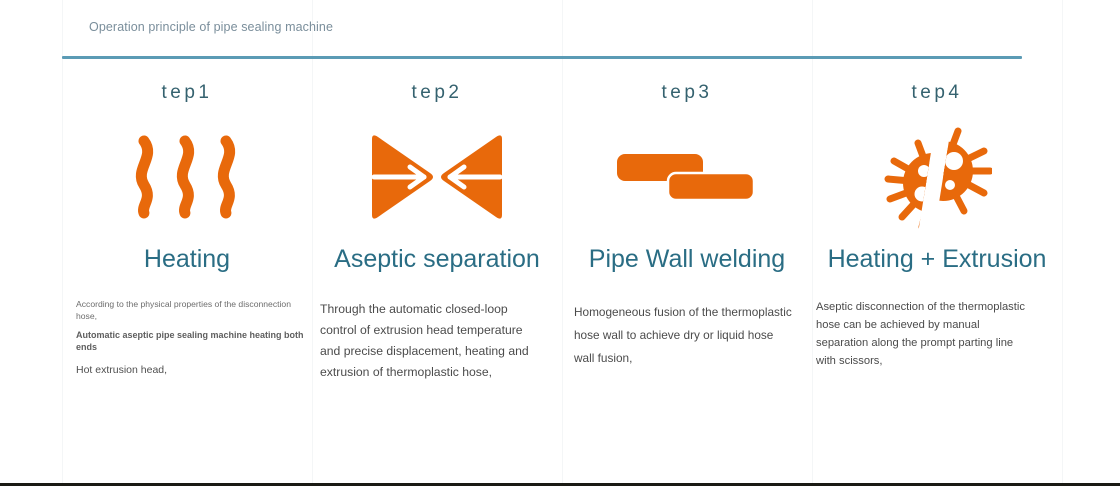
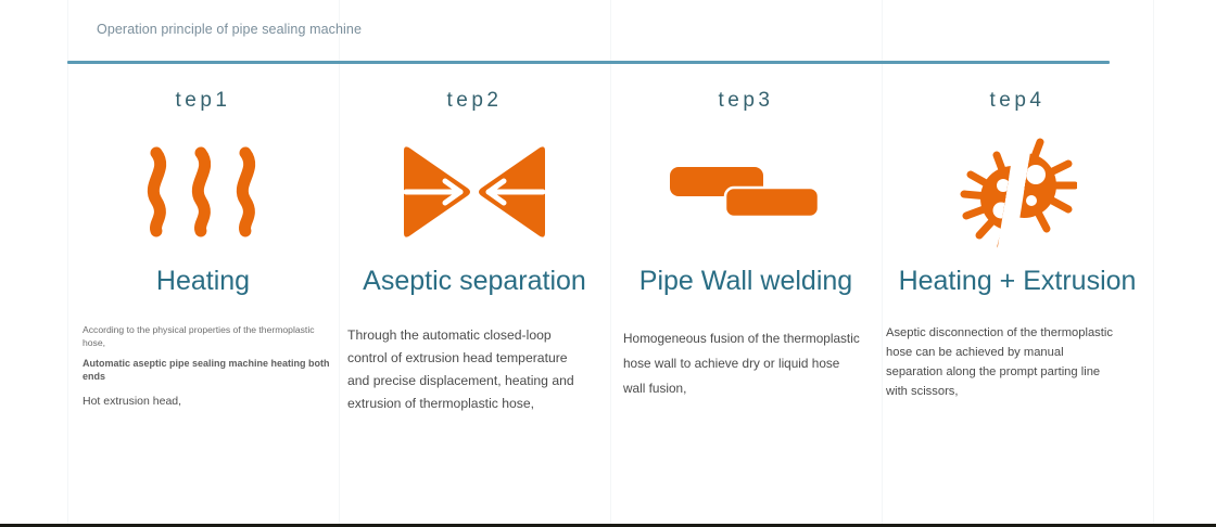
  Operation principle of pipe sealing machine
  tep1
  Heating
- According to the physical properties of the disconnection hose,
+ According to the physical properties of the thermoplastic hose,
  Automatic aseptic pipe sealing machine heating both ends
  Hot extrusion head,
  tep2
  Aseptic separation
  Through the automatic closed-loop control of extrusion head temperature and precise displacement, heating and extrusion of thermoplastic hose,
  tep3
  Pipe Wall welding
  Homogeneous fusion of the thermoplastic hose wall to achieve dry or liquid hose wall fusion,
  tep4
  Heating + Extrusion
  Aseptic disconnection of the thermoplastic hose can be achieved by manual separation along the prompt parting line with scissors,
